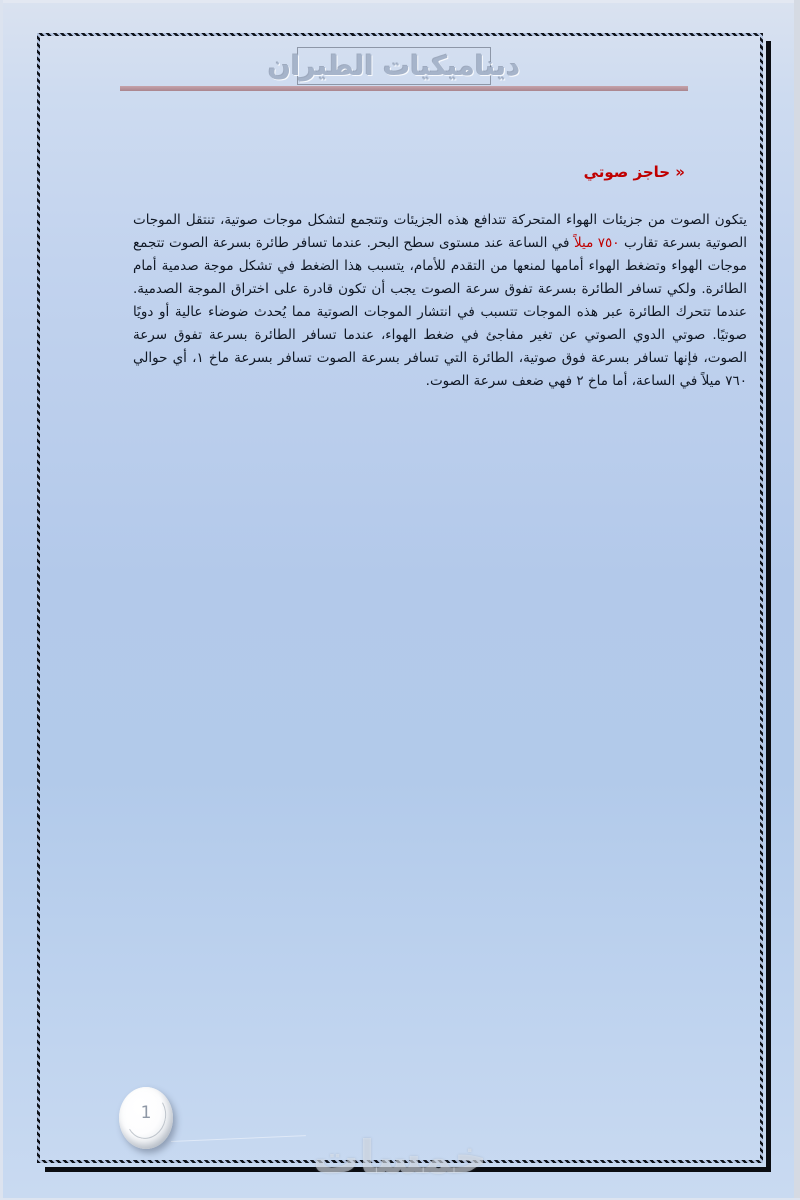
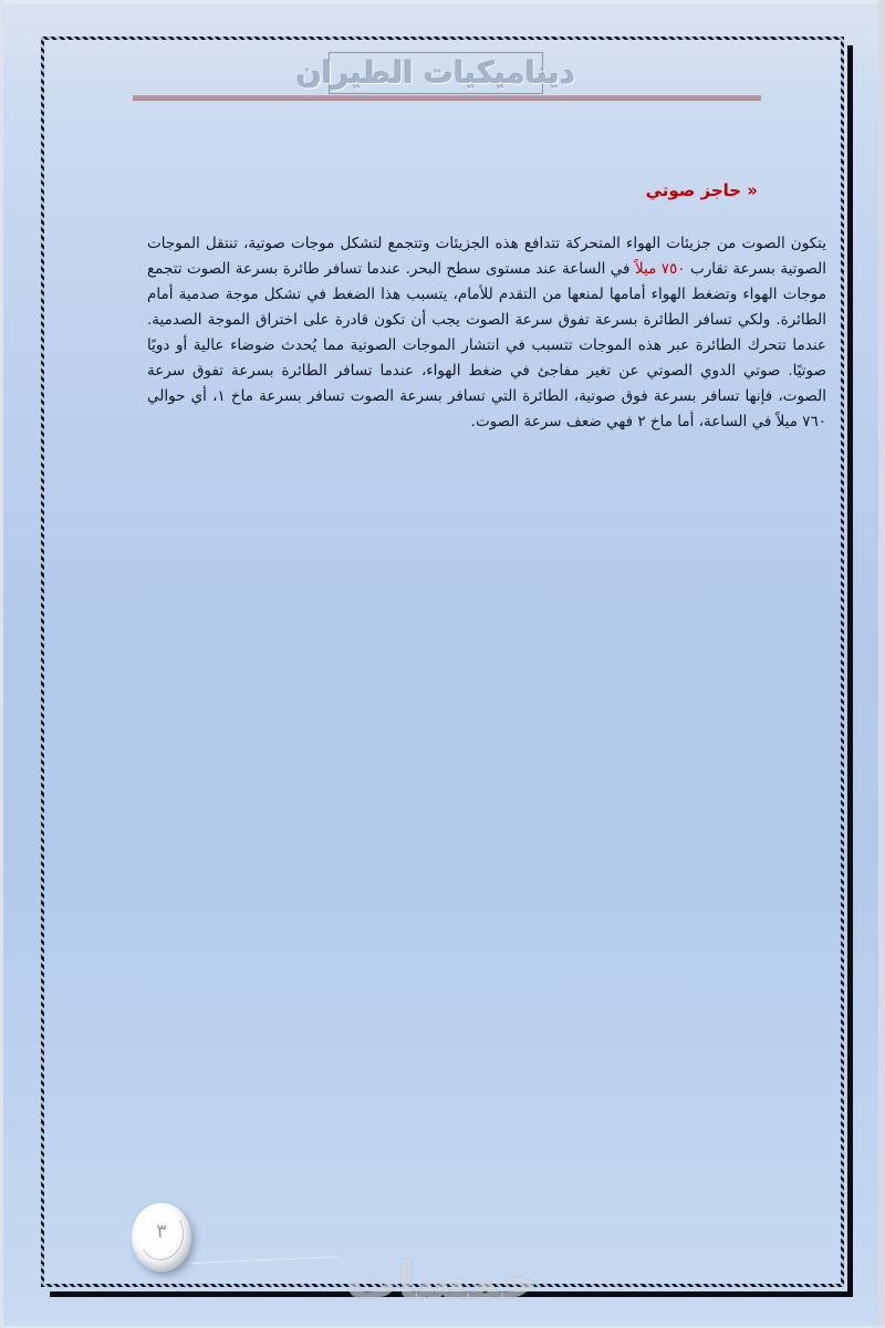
  ديناميكيات الطيران
  « حاجز صوتي
  يتكون الصوت من جزيئات الهواء المتحركة تتدافع هذه الجزيئات وتتجمع لتشكل موجات صوتية، تنتقل الموجات الصوتية بسرعة تقارب ٧٥٠ ميلاً في الساعة عند مستوى سطح البحر. عندما تسافر طائرة بسرعة الصوت تتجمع موجات الهواء وتضغط الهواء أمامها لمنعها من التقدم للأمام، يتسبب هذا الضغط في تشكل موجة صدمية أمام الطائرة. ولكي تسافر الطائرة بسرعة تفوق سرعة الصوت يجب أن تكون قادرة على اختراق الموجة الصدمية. عندما تتحرك الطائرة عبر هذه الموجات تتسبب في انتشار الموجات الصوتية مما يُحدث ضوضاء عالية أو دويًا صوتيًا. صوتي الدوي الصوتي عن تغير مفاجئ في ضغط الهواء، عندما تسافر الطائرة بسرعة تفوق سرعة الصوت، فإنها تسافر بسرعة فوق صوتية، الطائرة التي تسافر بسرعة الصوت تسافر بسرعة ماخ ١، أي حوالي ٧٦٠ ميلاً في الساعة، أما ماخ ٢ فهي ضعف سرعة الصوت.
- 1
+ ٣
  خمسات
